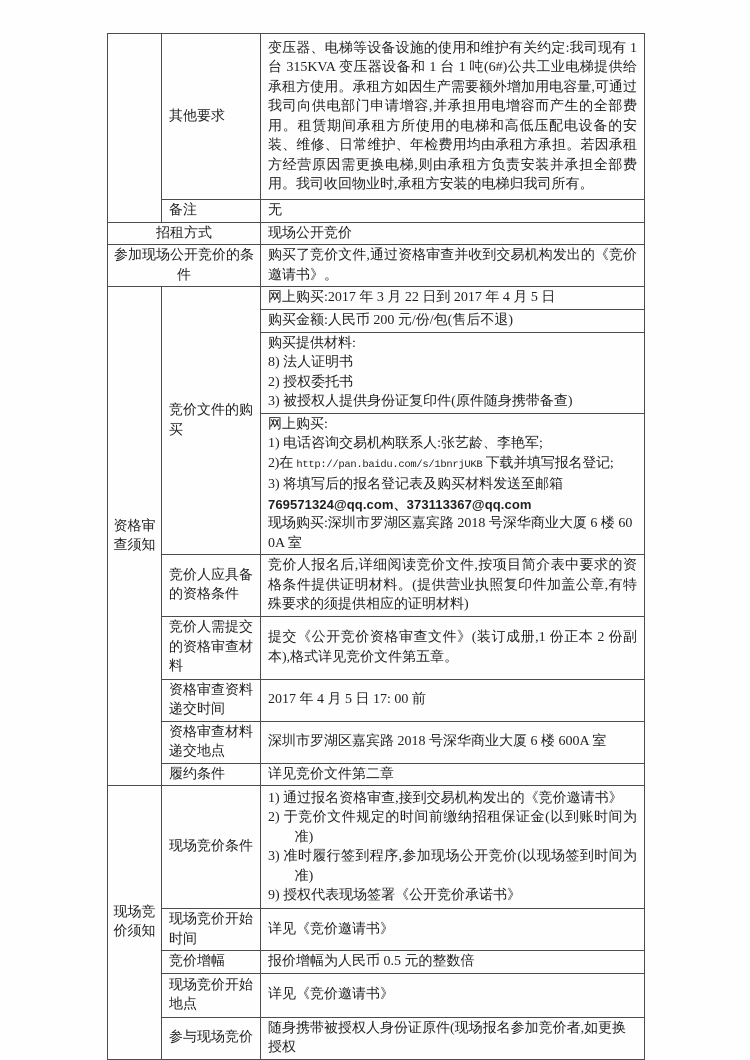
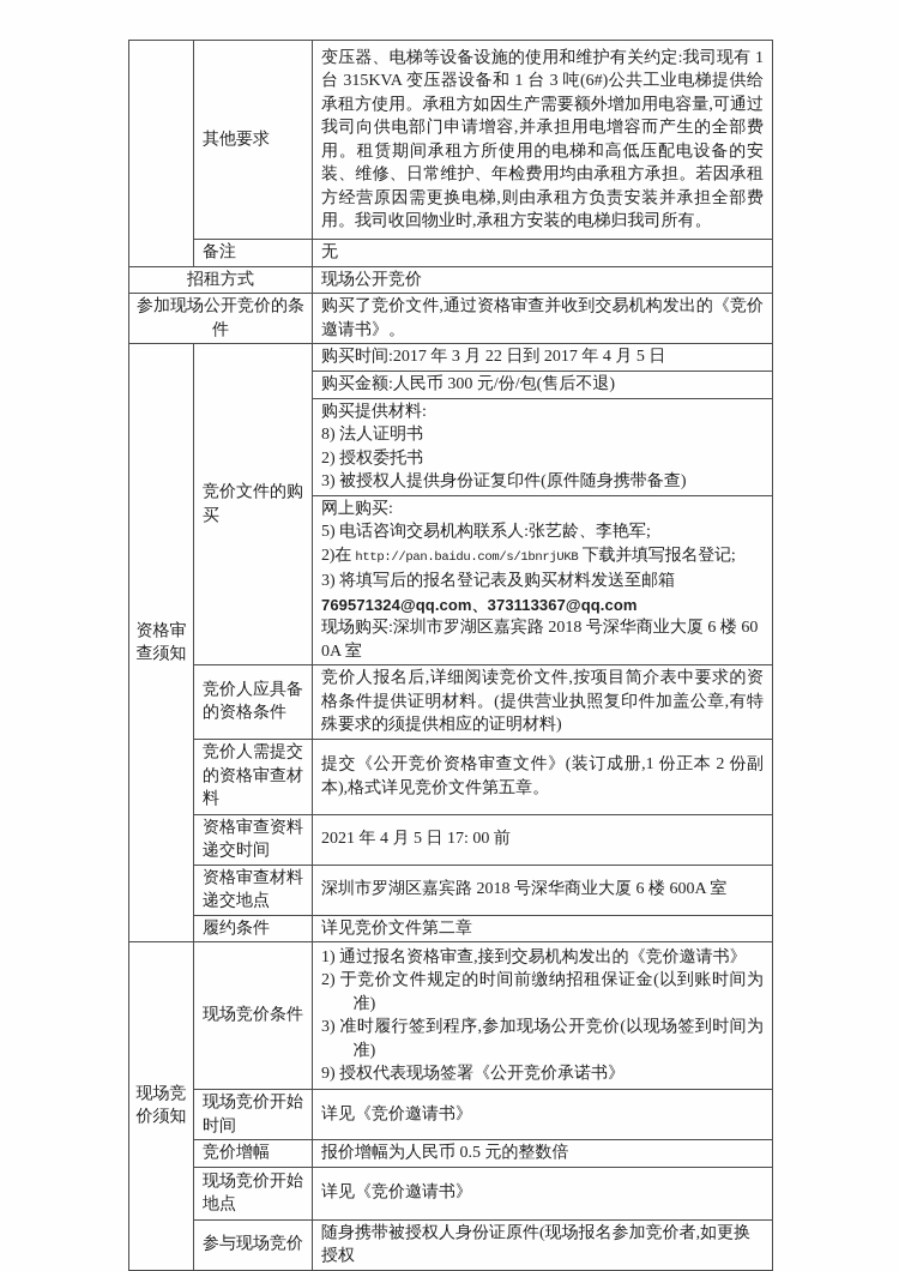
- 	其他要求	变压器、电梯等设备设施的使用和维护有关约定:我司现有 1 台 315KVA 变压器设备和 1 台 1 吨(6#)公共工业电梯提供给承租方使用。承租方如因生产需要额外增加用电容量,可通过我司向供电部门申请增容,并承担用电增容而产生的全部费用。租赁期间承租方所使用的电梯和高低压配电设备的安装、维修、日常维护、年检费用均由承租方承担。若因承租方经营原因需更换电梯,则由承租方负责安装并承担全部费用。我司收回物业时,承租方安装的电梯归我司所有。
+ 	其他要求	变压器、电梯等设备设施的使用和维护有关约定:我司现有 1 台 315KVA 变压器设备和 1 台 3 吨(6#)公共工业电梯提供给承租方使用。承租方如因生产需要额外增加用电容量,可通过我司向供电部门申请增容,并承担用电增容而产生的全部费用。租赁期间承租方所使用的电梯和高低压配电设备的安装、维修、日常维护、年检费用均由承租方承担。若因承租方经营原因需更换电梯,则由承租方负责安装并承担全部费用。我司收回物业时,承租方安装的电梯归我司所有。
  备注	无
  招租方式	现场公开竞价
  参加现场公开竞价的条件	购买了竞价文件,通过资格审查并收到交易机构发出的《竞价邀请书》。
- 资格审查须知	竞价文件的购买	网上购买:2017 年 3 月 22 日到 2017 年 4 月 5 日
+ 资格审查须知	竞价文件的购买	购买时间:2017 年 3 月 22 日到 2017 年 4 月 5 日
- 购买金额:人民币 200 元/份/包(售后不退)
+ 购买金额:人民币 300 元/份/包(售后不退)
  购买提供材料: 8) 法人证明书 2) 授权委托书 3) 被授权人提供身份证复印件(原件随身携带备查)
- 网上购买: 1) 电话咨询交易机构联系人:张艺龄、李艳军; 2)在 http://pan.baidu.com/s/1bnrjUKB 下载并填写报名登记; 3) 将填写后的报名登记表及购买材料发送至邮箱 769571324@qq.com、373113367@qq.com 现场购买:深圳市罗湖区嘉宾路 2018 号深华商业大厦 6 楼 600A 室
+ 网上购买: 5) 电话咨询交易机构联系人:张艺龄、李艳军; 2)在 http://pan.baidu.com/s/1bnrjUKB 下载并填写报名登记; 3) 将填写后的报名登记表及购买材料发送至邮箱 769571324@qq.com、373113367@qq.com 现场购买:深圳市罗湖区嘉宾路 2018 号深华商业大厦 6 楼 600A 室
  竞价人应具备的资格条件	竞价人报名后,详细阅读竞价文件,按项目简介表中要求的资格条件提供证明材料。(提供营业执照复印件加盖公章,有特殊要求的须提供相应的证明材料)
  竞价人需提交的资格审查材料	提交《公开竞价资格审查文件》(装订成册,1 份正本 2 份副本),格式详见竞价文件第五章。
- 资格审查资料递交时间	2017 年 4 月 5 日 17: 00 前
+ 资格审查资料递交时间	2021 年 4 月 5 日 17: 00 前
  资格审查材料递交地点	深圳市罗湖区嘉宾路 2018 号深华商业大厦 6 楼 600A 室
  履约条件	详见竞价文件第二章
  现场竞价须知	现场竞价条件	1) 通过报名资格审查,接到交易机构发出的《竞价邀请书》 2) 于竞价文件规定的时间前缴纳招租保证金(以到账时间为准) 3) 准时履行签到程序,参加现场公开竞价(以现场签到时间为准) 9) 授权代表现场签署《公开竞价承诺书》
  现场竞价开始时间	详见《竞价邀请书》
  竞价增幅	报价增幅为人民币 0.5 元的整数倍
  现场竞价开始地点	详见《竞价邀请书》
  参与现场竞价	随身携带被授权人身份证原件(现场报名参加竞价者,如更换授权
